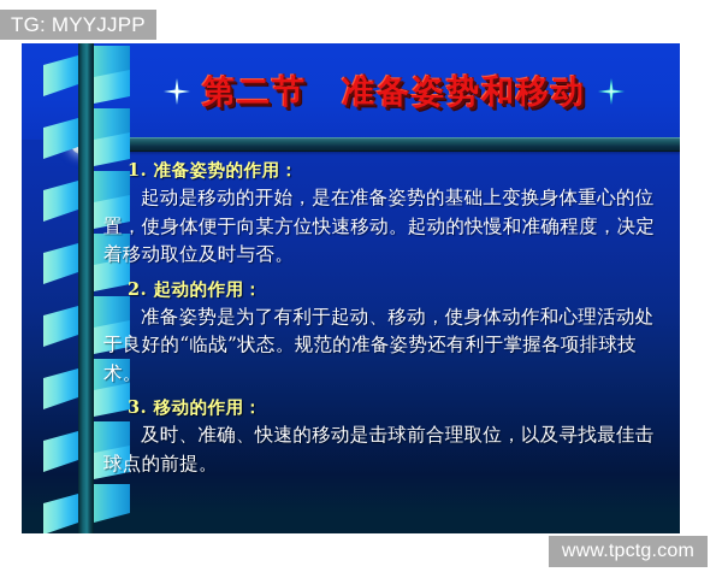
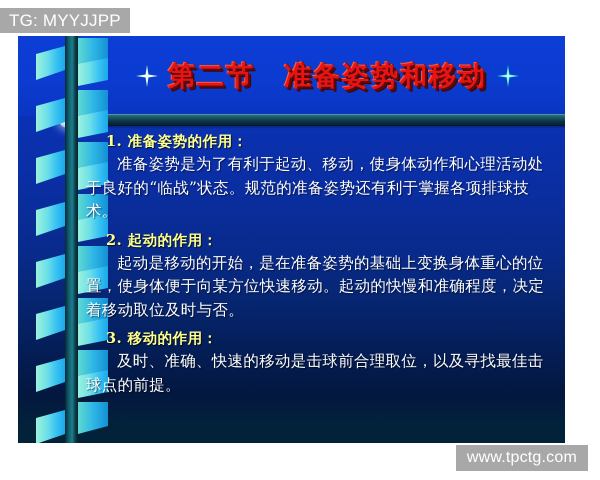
  第二节 准备姿势和移动
  1. 准备姿势的作用：
- 起动是移动的开始，是在准备姿势的基础上变换身体重心的位置，使身体便于向某方位快速移动。起动的快慢和准确程度，决定着移动取位及时与否。
+ 准备姿势是为了有利于起动、移动，使身体动作和心理活动处于良好的“临战”状态。规范的准备姿势还有利于掌握各项排球技术。
  2. 起动的作用：
- 准备姿势是为了有利于起动、移动，使身体动作和心理活动处于良好的“临战”状态。规范的准备姿势还有利于掌握各项排球技术。
+ 起动是移动的开始，是在准备姿势的基础上变换身体重心的位置，使身体便于向某方位快速移动。起动的快慢和准确程度，决定着移动取位及时与否。
  3. 移动的作用：
  及时、准确、快速的移动是击球前合理取位，以及寻找最佳击球点的前提。
  TG: MYYJJPP
  www.tpctg.com
